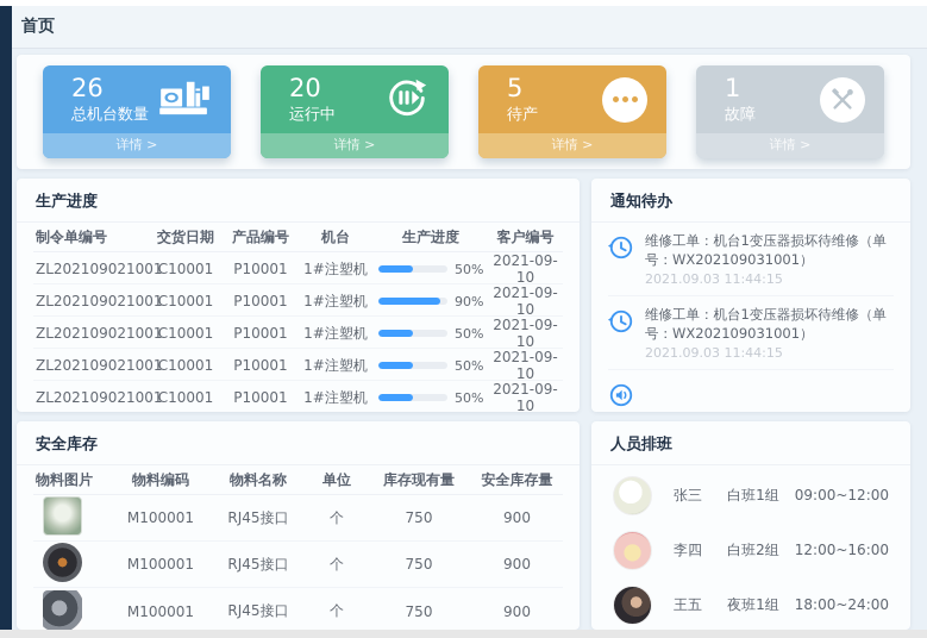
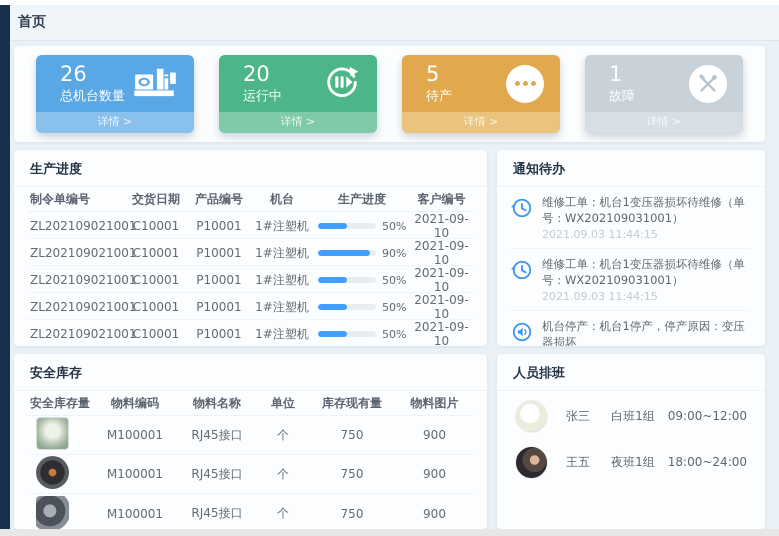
  首页
  26
  总机台数量
  详情 >
  20
  运行中
  详情 >
  5
  待产
  详情 >
  1
  故障
  详情 >
  生产进度
  制令单编号
  交货日期
  产品编号
  机台
  生产进度
  客户编号
  ZL20210902100
  C10001
  P10001
  1#注塑机
  50%
  2021-09-10
  ZL20210902100
  C10001
  P10001
  1#注塑机
  90%
  2021-09-10
  ZL20210902100
  C10001
  P10001
  1#注塑机
  50%
  2021-09-10
  ZL20210902100
  C10001
  P10001
  1#注塑机
  50%
  2021-09-10
  ZL20210902100
  C10001
  P10001
  1#注塑机
  50%
  2021-09-10
  通知待办
  维修工单：机台1变压器损坏待维修（单号：WX202109031001）
  2021.09.03 11:44:15
  维修工单：机台1变压器损坏待维修（单号：WX202109031001）
  2021.09.03 11:44:15
+ 机台停产：机台1停产，停产原因：变压器损坏
  安全库存
- 物料图片
+ 安全库存量
  物料编码
  物料名称
  单位
  库存现有量
- 安全库存量
+ 物料图片
  M100001
  RJ45接口
  个
  750
  900
  M100001
  RJ45接口
  个
  750
  900
  M100001
  RJ45接口
  个
  750
  900
  人员排班
  张三
  白班1组
  09:00~12:00
- 李四
- 白班2组
- 12:00~16:00
  王五
  夜班1组
  18:00~24:00
